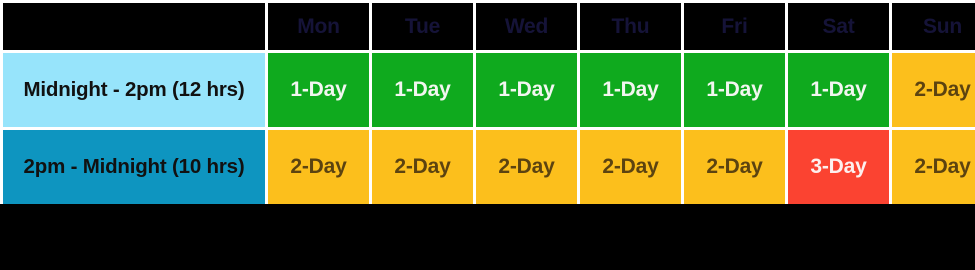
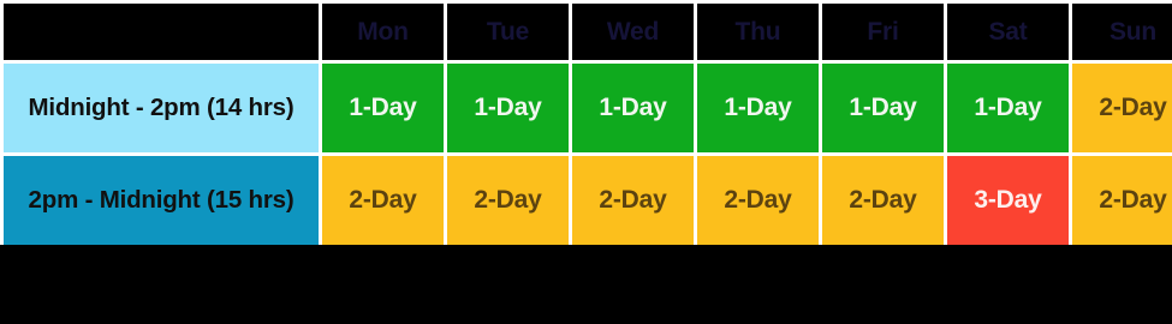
  	Mon	Tue	Wed	Thu	Fri	Sat	Sun
- Midnight - 2pm (12 hrs)	1-Day	1-Day	1-Day	1-Day	1-Day	1-Day	2-Day
+ Midnight - 2pm (14 hrs)	1-Day	1-Day	1-Day	1-Day	1-Day	1-Day	2-Day
- 2pm - Midnight (10 hrs)	2-Day	2-Day	2-Day	2-Day	2-Day	3-Day	2-Day
+ 2pm - Midnight (15 hrs)	2-Day	2-Day	2-Day	2-Day	2-Day	3-Day	2-Day
